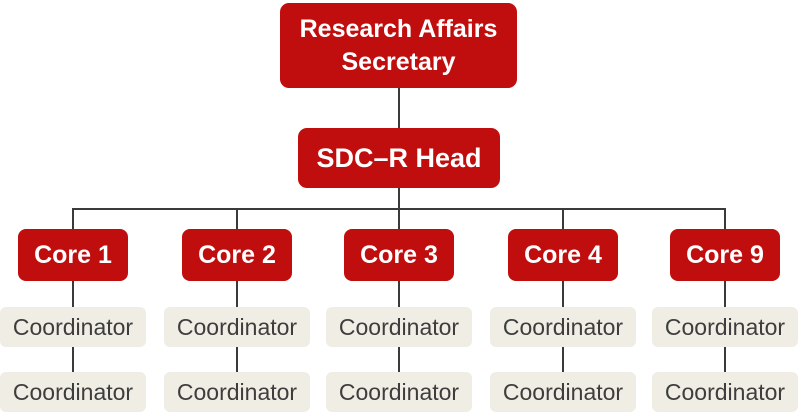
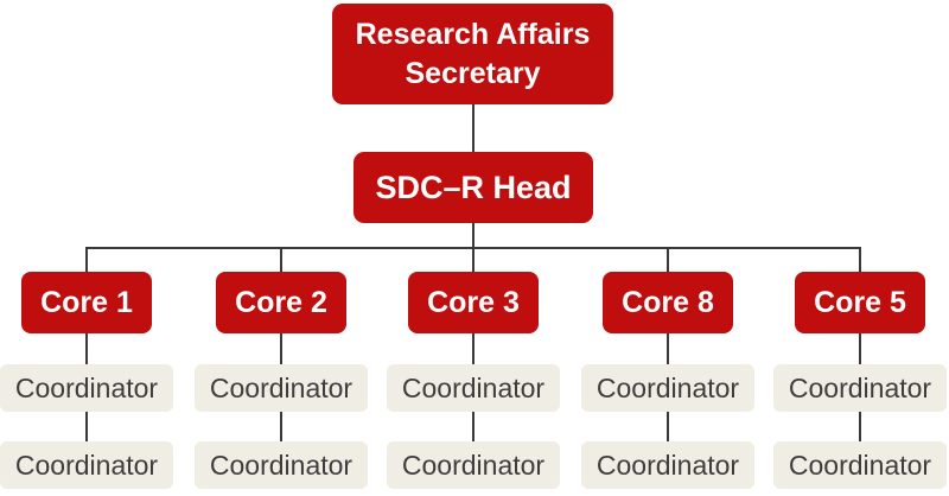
  Research Affairs Secretary
  SDC–R Head
  Core 1
  Core 2
  Core 3
- Core 4
+ Core 8
- Core 9
+ Core 5
  Coordinator
  Coordinator
  Coordinator
  Coordinator
  Coordinator
  Coordinator
  Coordinator
  Coordinator
  Coordinator
  Coordinator
